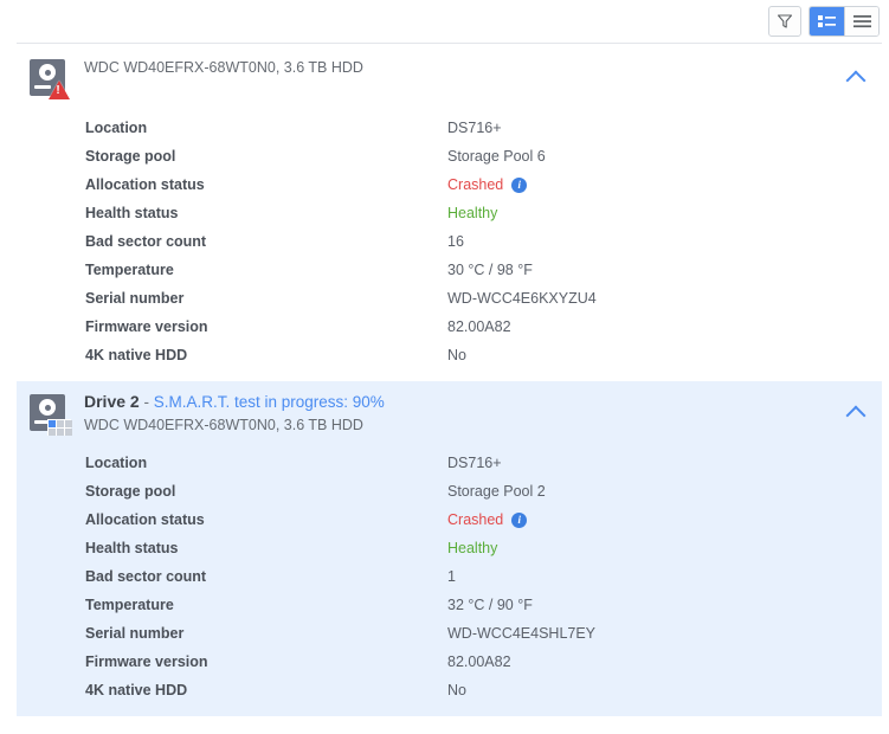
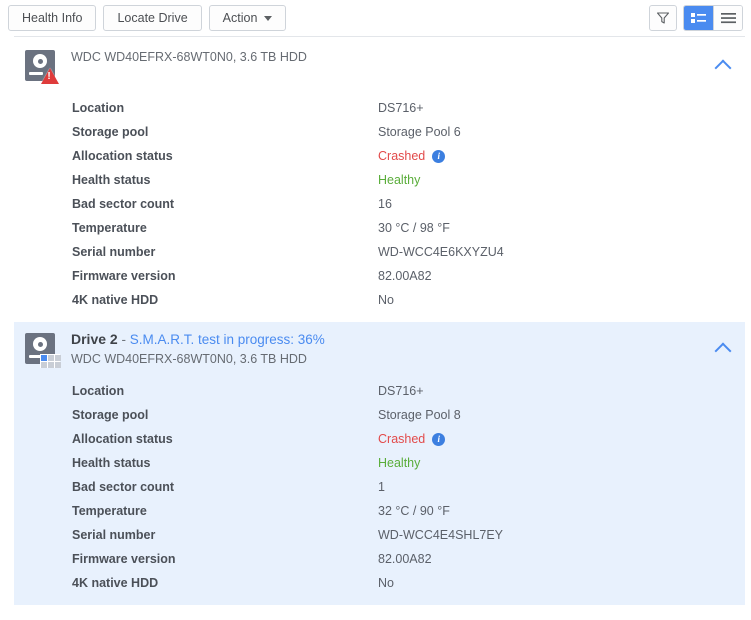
+ Health Info
+ Locate Drive
+ Action
  WDC WD40EFRX-68WT0N0, 3.6 TB HDD
  Location
  DS716+
  Storage pool
  Storage Pool 6
  Allocation status
  Crashed
  i
  Health status
  Healthy
  Bad sector count
  16
  Temperature
  30 °C / 98 °F
  Serial number
  WD-WCC4E6KXYZU4
  Firmware version
  82.00A82
  4K native HDD
  No
- Drive 2 - S.M.A.R.T. test in progress: 90%
+ Drive 2 - S.M.A.R.T. test in progress: 36%
  WDC WD40EFRX-68WT0N0, 3.6 TB HDD
  Location
  DS716+
  Storage pool
- Storage Pool 2
+ Storage Pool 8
  Allocation status
  Crashed
  i
  Health status
  Healthy
  Bad sector count
  1
  Temperature
  32 °C / 90 °F
  Serial number
  WD-WCC4E4SHL7EY
  Firmware version
  82.00A82
  4K native HDD
  No
